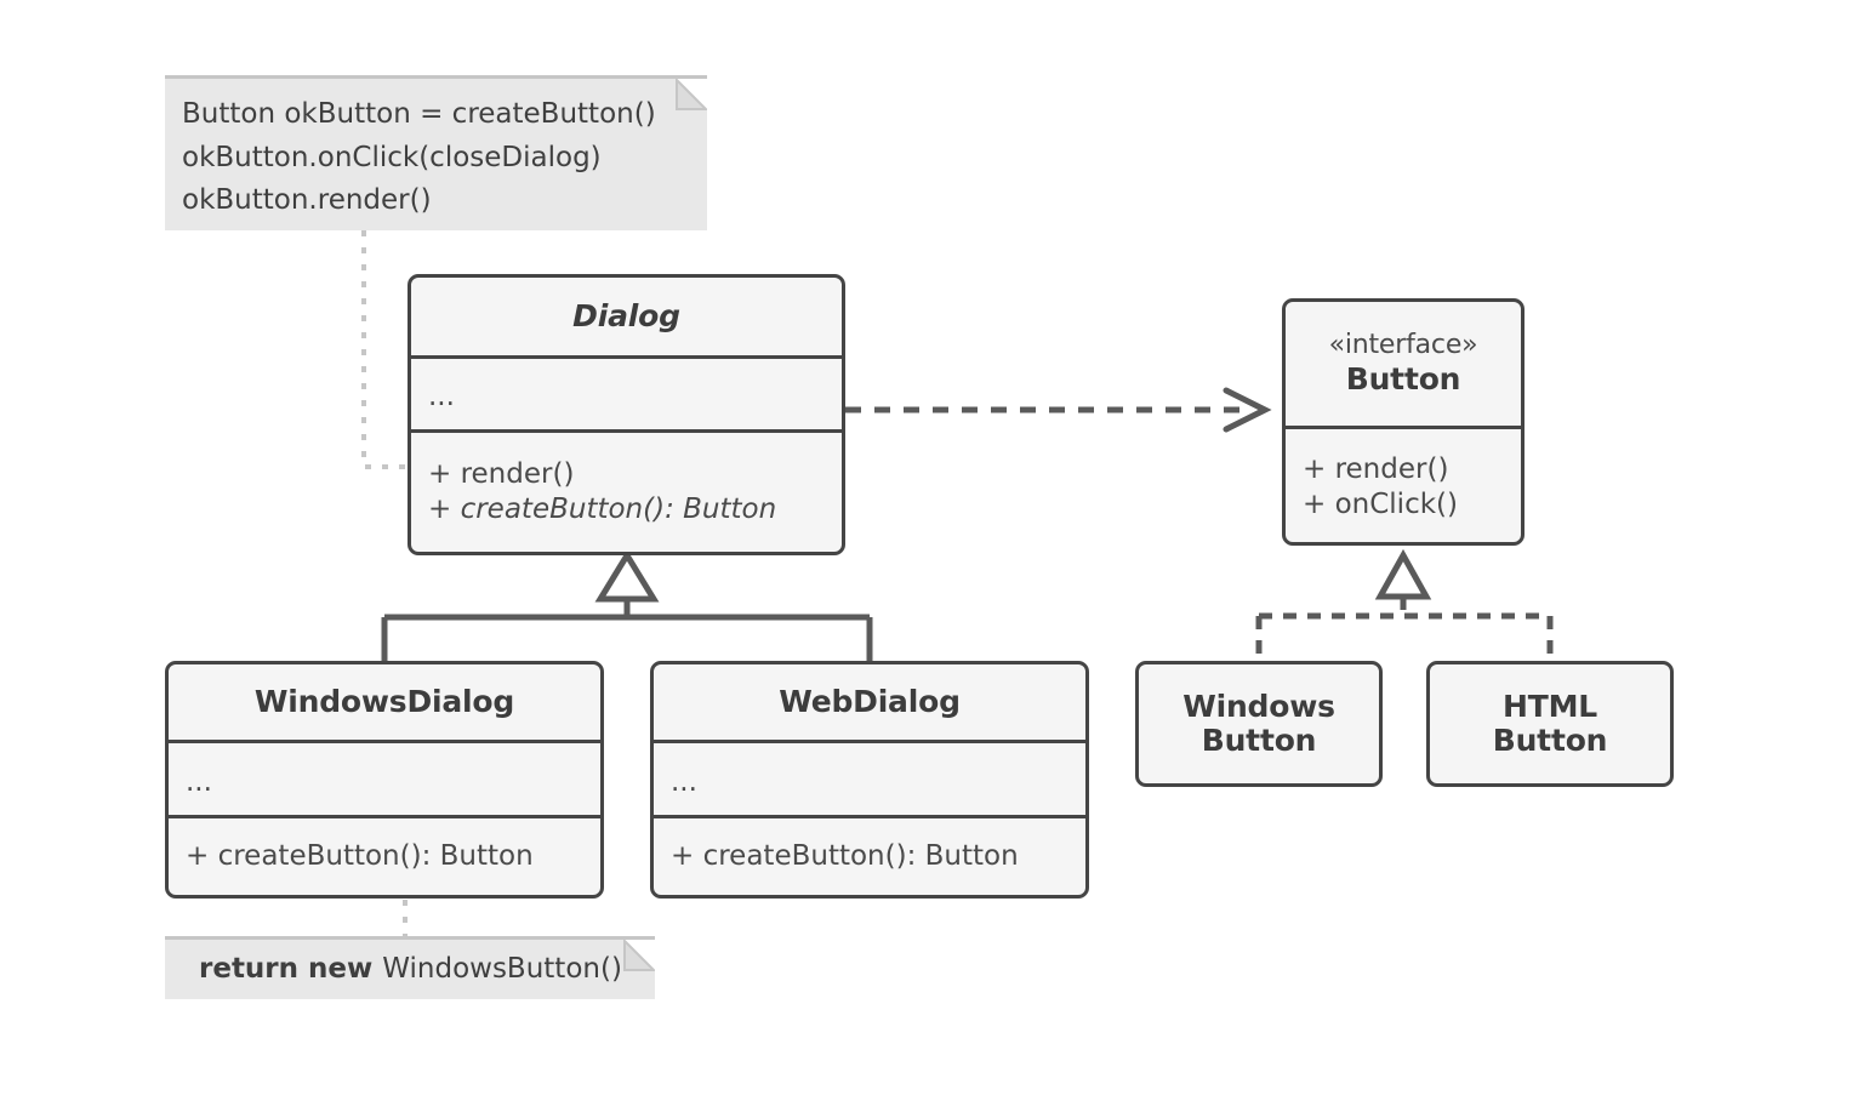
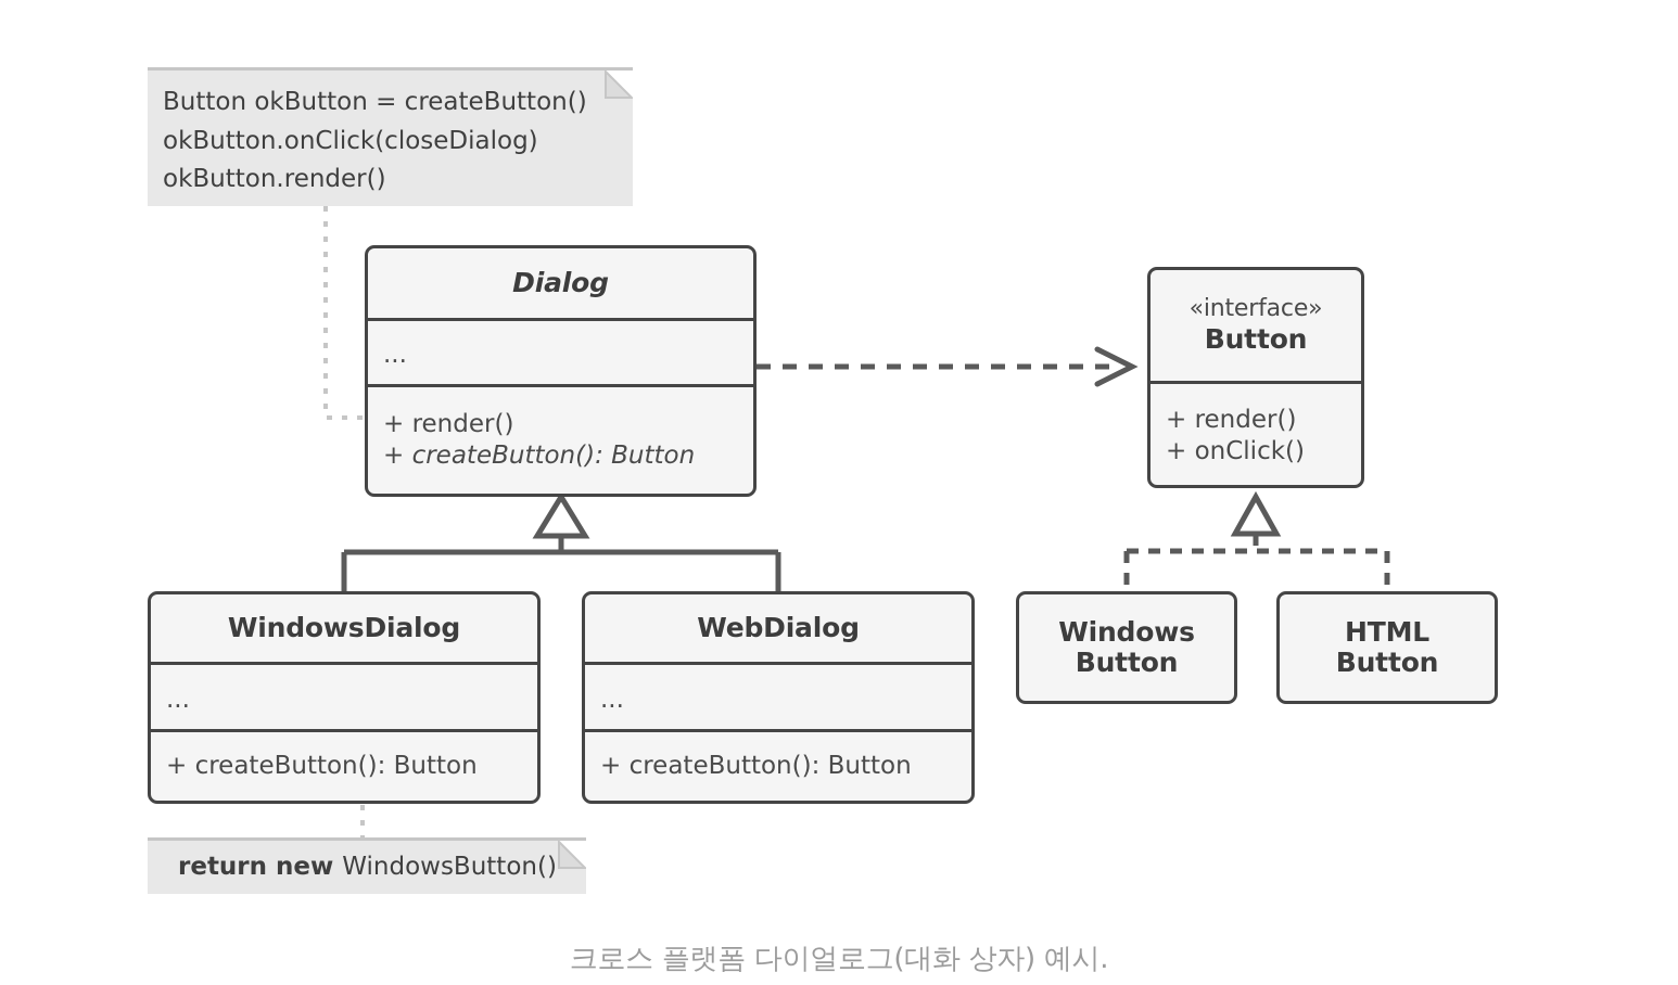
  Button okButton = createButton()
  okButton.onClick(closeDialog)
  okButton.render()
  Dialog
  ...
  + render()
  + createButton(): Button
  «interface»
  Button
  + render()
  + onClick()
  WindowsDialog
  ...
  + createButton(): Button
  WebDialog
  ...
  + createButton(): Button
  Windows
  Button
  HTML
  Button
  return new WindowsButton()
+ 크로스 플랫폼 다이얼로그(대화 상자) 예시.
